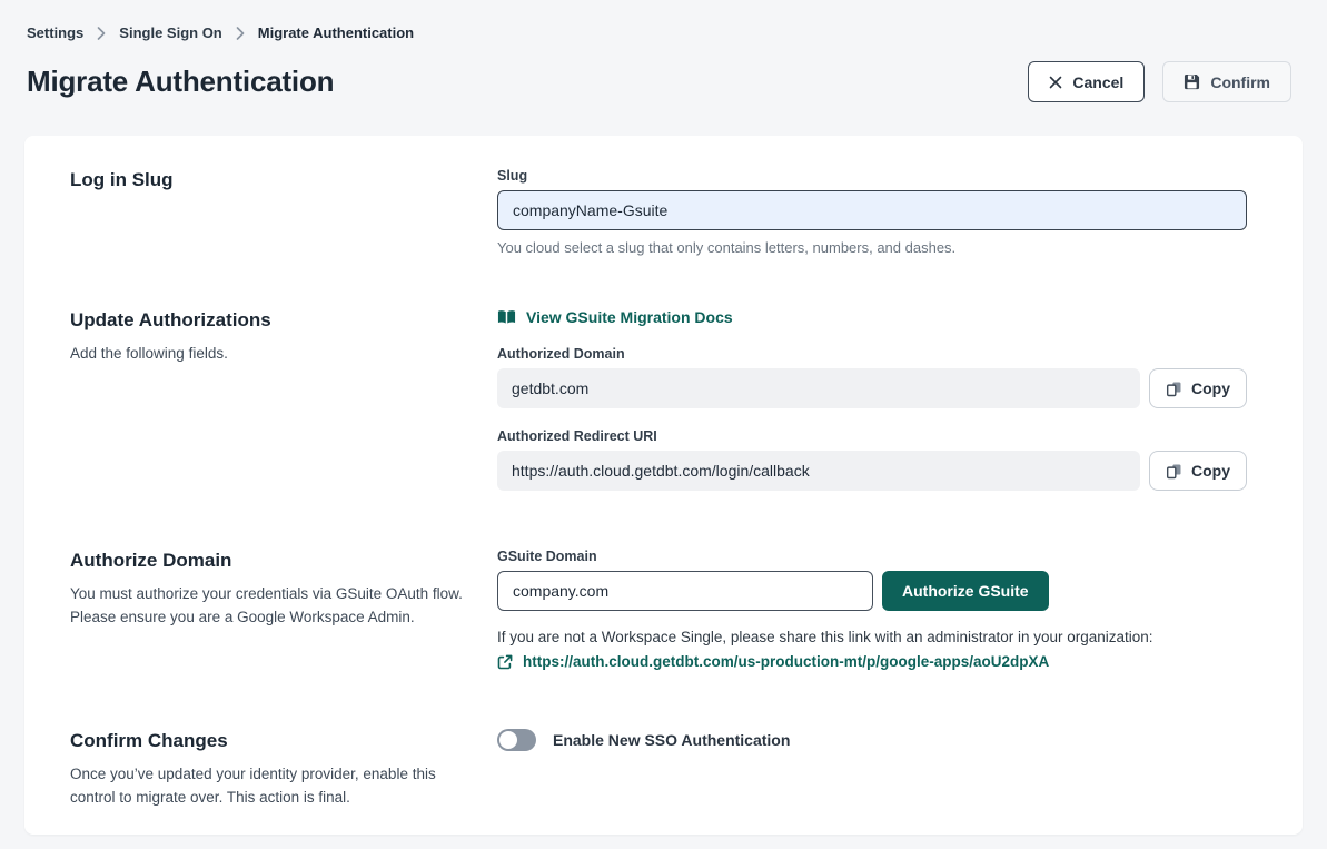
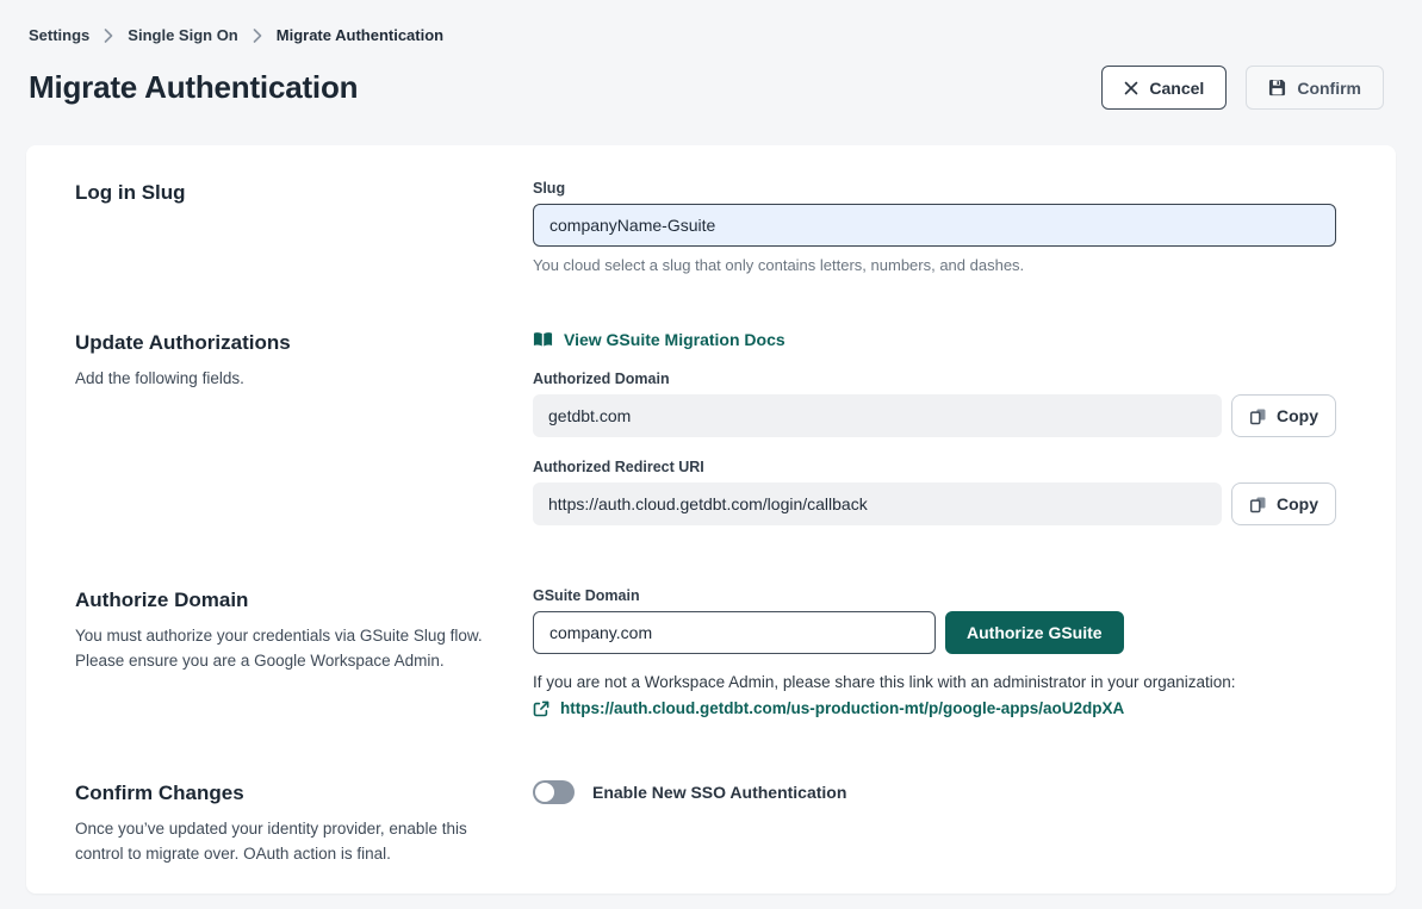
  Settings
  Single Sign On
  Migrate Authentication
  Migrate Authentication
  Cancel
  Confirm
  Log in Slug
  Slug
  companyName-Gsuite
  You cloud select a slug that only contains letters, numbers, and dashes.
  Update Authorizations
  Add the following fields.
  View GSuite Migration Docs
  Authorized Domain
  getdbt.com
  Copy
  Authorized Redirect URI
  https://auth.cloud.getdbt.com/login/callback
  Copy
  Authorize Domain
- You must authorize your credentials via GSuite OAuth flow. Please ensure you are a Google Workspace Admin.
+ You must authorize your credentials via GSuite Slug flow. Please ensure you are a Google Workspace Admin.
  GSuite Domain
  company.com
  Authorize GSuite
- If you are not a Workspace Single, please share this link with an administrator in your organization:
+ If you are not a Workspace Admin, please share this link with an administrator in your organization:
  https://auth.cloud.getdbt.com/us-production-mt/p/google-apps/aoU2dpXA
  Confirm Changes
- Once you’ve updated your identity provider, enable this control to migrate over. This action is final.
+ Once you’ve updated your identity provider, enable this control to migrate over. OAuth action is final.
  Enable New SSO Authentication
